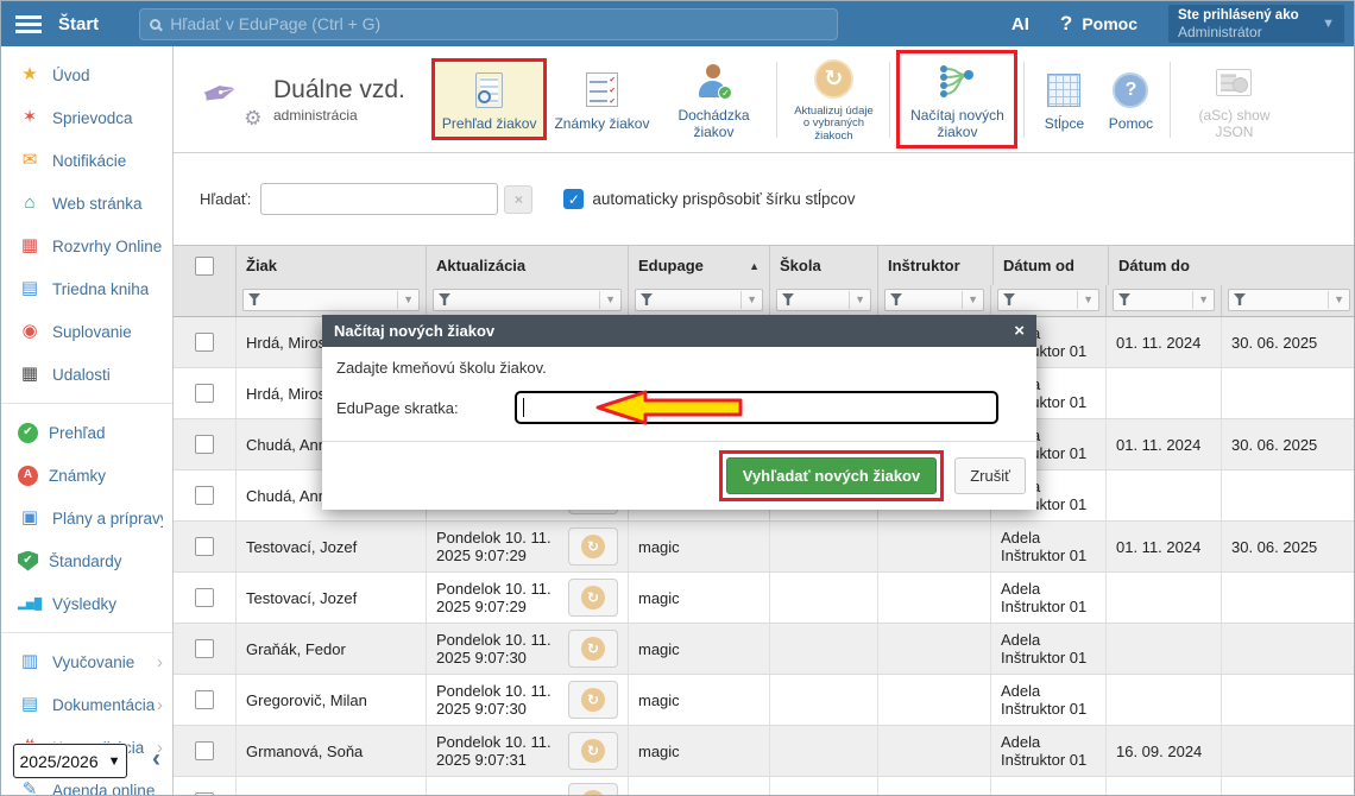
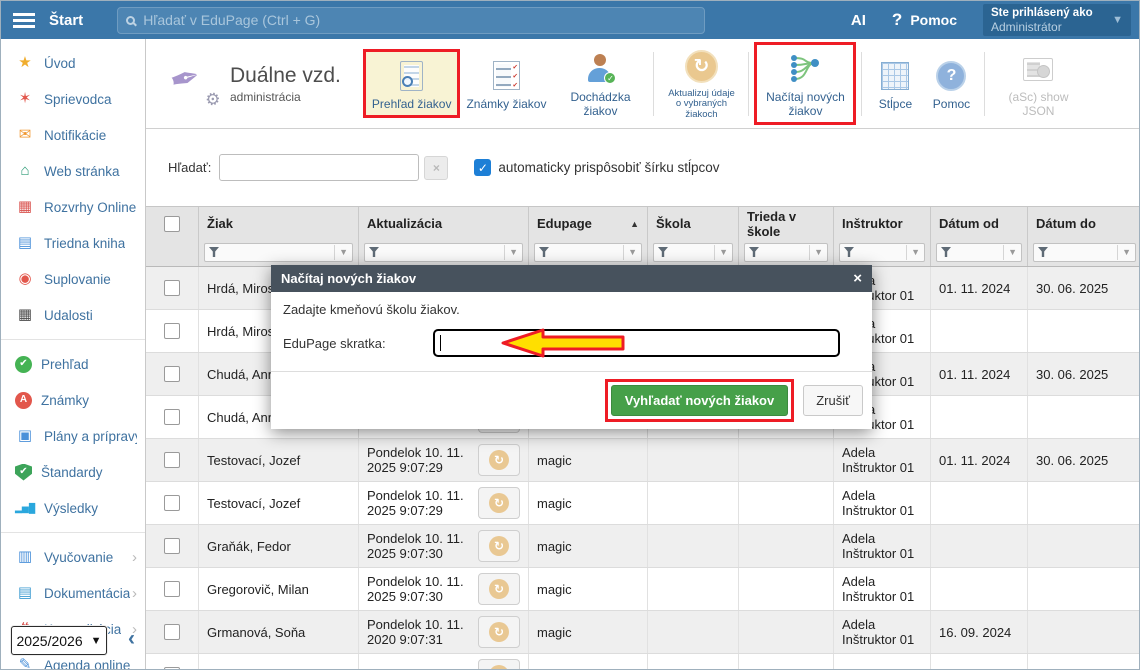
  Štart
  Hľadať v EduPage (Ctrl + G)
  AI
  ?
  Pomoc
  Ste prihlásený ako
  Administrátor
  ▼
  ★
  Úvod
  ✶
  Sprievodca
  ✉
  Notifikácie
  ⌂
  Web stránka
  ▦
  Rozvrhy Online
  ▤
  Triedna kniha
  ◉
  Suplovanie
  ▦
  Udalosti
  ✔
  Prehľad
  A
  Známky
  ▣
  Plány a príprav
  ✔
  Štandardy
  ▂▅█
  Výsledky
  ▥
  Vyučovanie
  ›
  ▤
  Dokumentácia
  ›
  ›
  ✎
  Agenda online
  2025/2026
  ▼
  ‹
  Duálne vzd.
  administrácia
  Prehľad žiakov
  Známky žiakov
  ✓
  Dochádzka žiakov
  ↻
  Aktualizuj údaje o vybraných žiakoch
  Načítaj nových žiakov
  Stĺpce
  ?
  Pomoc
  (aSc) show JSON
  Hľadať:
  ×
  ✓
  automaticky prispôsobiť šírku stĺpcov
  Žiak
  Aktualizácia
  Edupage
  ▲
  Škola
+ Trieda v škole
  Inštruktor
  Dátum od
  Dátum do
  ▼
  ▼
  ▼
  ▼
  ▼
  ▼
  ▼
  ▼
  01. 11. 2024
  30. 06. 2025
  Chudá, An
  01. 11. 2024
  30. 06. 2025
  Chudá, An
  Testovací, Jozef
  Pondelok 10. 11. 2025 9:07:29
  ↻
  magic
  Adela Inštruktor 01
  01. 11. 2024
  30. 06. 2025
  Testovací, Jozef
  Pondelok 10. 11. 2025 9:07:29
  ↻
  magic
  Adela Inštruktor 01
  Graňák, Fedor
  Pondelok 10. 11. 2025 9:07:30
  ↻
  magic
  Adela Inštruktor 01
  Gregorovič, Milan
  Pondelok 10. 11. 2025 9:07:30
  ↻
  magic
  Adela Inštruktor 01
  Grmanová, Soňa
- Pondelok 10. 11. 2025 9:07:31
+ Pondelok 10. 11. 2020 9:07:31
  ↻
  magic
  Adela Inštruktor 01
  16. 09. 2024
  Načítaj nových žiakov
  ×
  Zadajte kmeňovú školu žiakov.
  EduPage skratka:
  Vyhľadať nových žiakov
  Zrušiť
